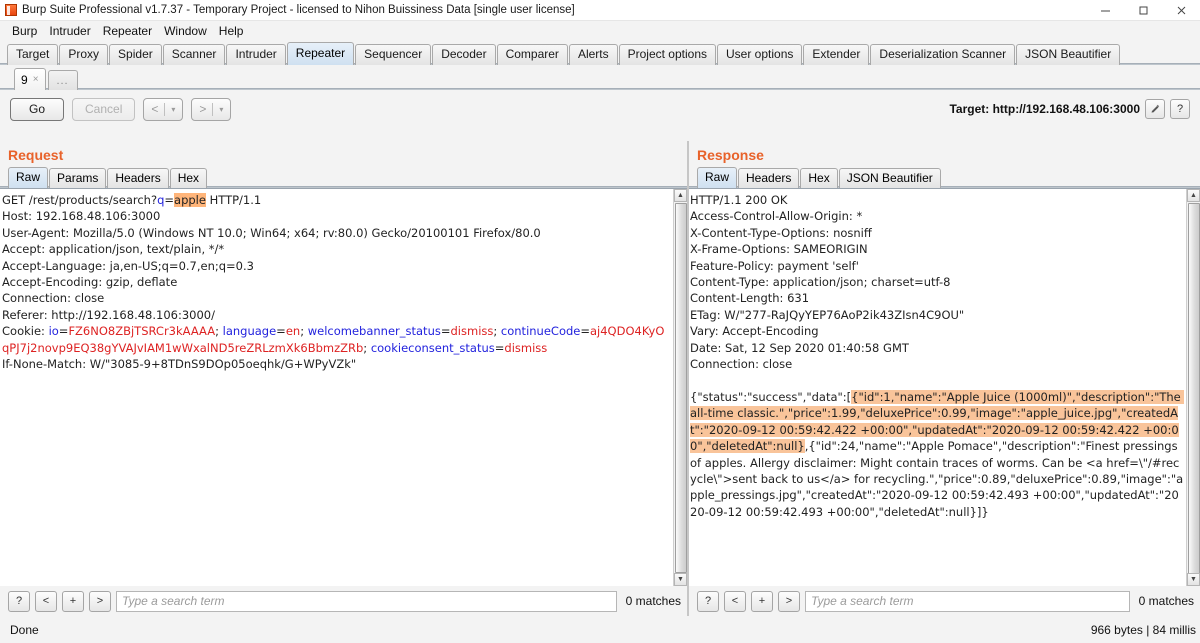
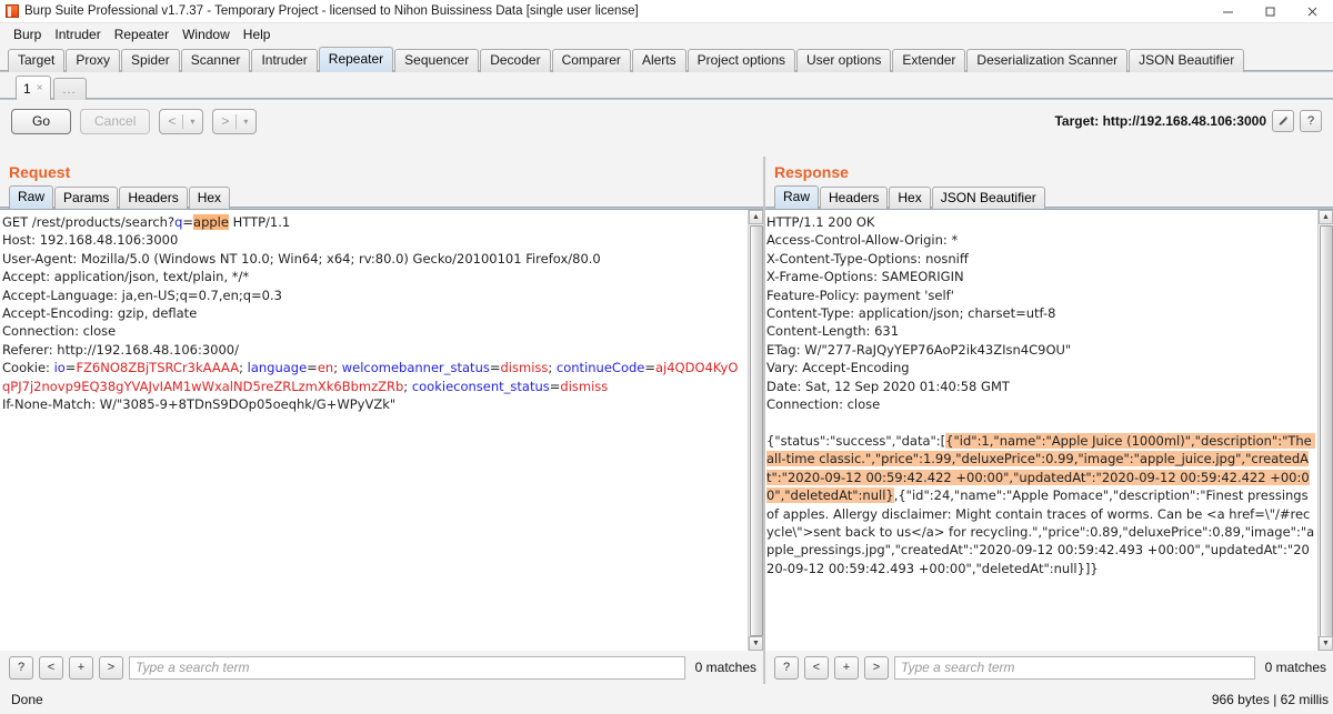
  Burp Suite Professional v1.7.37 - Temporary Project - licensed to Nihon Buissiness Data [single user license]
  Burp
  Intruder
  Repeater
  Window
  Help
  Target
  Proxy
  Spider
  Scanner
  Intruder
  Repeater
  Sequencer
  Decoder
  Comparer
  Alerts
  Project options
  User options
  Extender
  Deserialization Scanner
  JSON Beautifier
- 9
+ 1
  ×
  ...
  Go
  Cancel
  <
  ▾
  >
  ▾
  Target: http://192.168.48.106:3000
  ?
  Request
  Raw
  Params
  Headers
  Hex
  GET /rest/products/search?q=apple HTTP/1.1 Host: 192.168.48.106:3000 User-Agent: Mozilla/5.0 (Windows NT 10.0; Win64; x64; rv:80.0) Gecko/20100101 Firefox/80.0 Accept: application/json, text/plain, */* Accept-Language: ja,en-US;q=0.7,en;q=0.3 Accept-Encoding: gzip, deflate Connection: close Referer: http://192.168.48.106:3000/ Cookie: io=FZ6NO8ZBjTSRCr3kAAAA; language=en; welcomebanner_status=dismiss; continueCode=aj4QDO4KyOqPJ7j2novp9EQ38gYVAJvIAM1wWxalND5reZRLzmXk6BbmzZRb; cookieconsent_status=dismiss If-None-Match: W/"3085-9+8TDnS9DOp05oeqhk/G+WPyVZk"
  ?
  <
  +
  >
  Type a search term
  0 matches
  Response
  Raw
  Headers
  Hex
  JSON Beautifier
  HTTP/1.1 200 OK
  Access-Control-Allow-Origin: *
  X-Content-Type-Options: nosniff
  X-Frame-Options: SAMEORIGIN
  Feature-Policy: payment 'self'
  Content-Type: application/json; charset=utf-8
  Content-Length: 631
  ETag: W/"277-RaJQyYEP76AoP2ik43ZIsn4C9OU"
  Vary: Accept-Encoding
  Date: Sat, 12 Sep 2020 01:40:58 GMT
  Connection: close
  {"status":"success","data":[{"id":1,"name":"Apple Juice (1000ml)","description":"The all-time classic.","price":1.99,"deluxePrice":0.99,"image":"apple_juice.jpg","createdAt":"2020-09-12 00:59:42.422 +00:00","updatedAt":"2020-09-12 00:59:42.422 +00:00","deletedAt":null},{"id":24,"name":"Apple Pomace","description":"Finest pressings of apples. Allergy disclaimer: Might contain traces of worms. Can be <a href=\"/#recycle\">sent back to us</a> for recycling.","price":0.89,"deluxePrice":0.89,"image":"apple_pressings.jpg","createdAt":"2020-09-12 00:59:42.493 +00:00","updatedAt":"2020-09-12 00:59:42.493 +00:00","deletedAt":null}]}
  ?
  <
  +
  >
  Type a search term
  0 matches
  Done
- 966 bytes | 84 millis
+ 966 bytes | 62 millis
